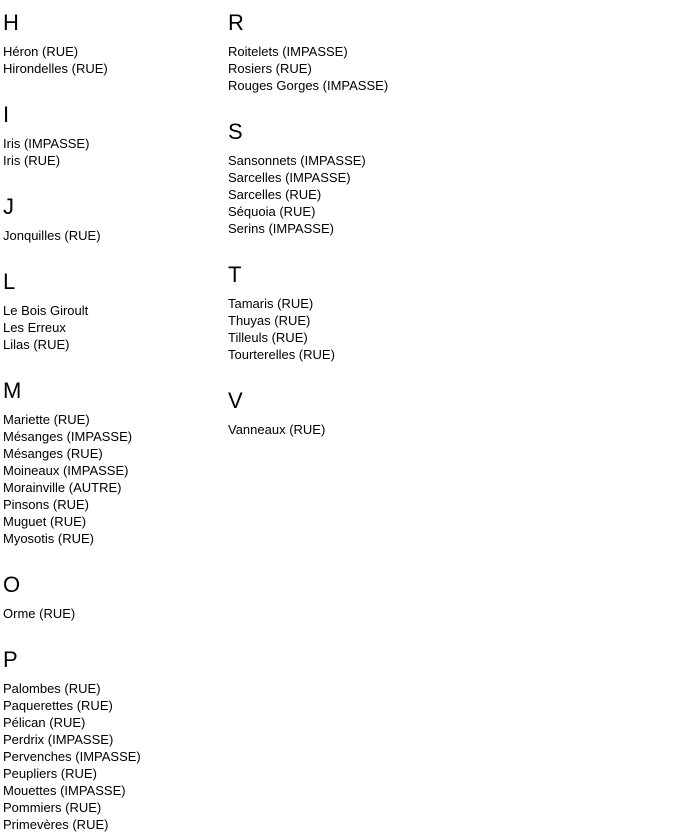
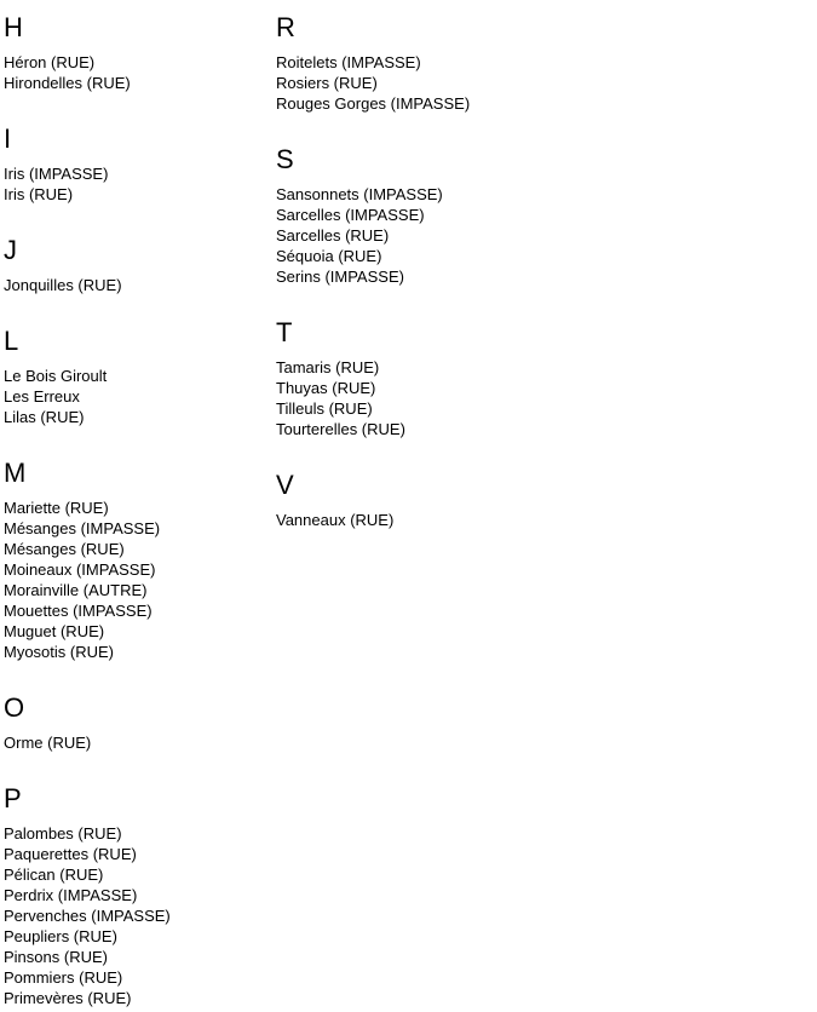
  H
  Héron (RUE)
  Hirondelles (RUE)
  I
  Iris (IMPASSE)
  Iris (RUE)
  J
  Jonquilles (RUE)
  L
  Le Bois Giroult
  Les Erreux
  Lilas (RUE)
  M
  Mariette (RUE)
  Mésanges (IMPASSE)
  Mésanges (RUE)
  Moineaux (IMPASSE)
  Morainville (AUTRE)
- Pinsons (RUE)
+ Mouettes (IMPASSE)
  Muguet (RUE)
  Myosotis (RUE)
  O
  Orme (RUE)
  P
  Palombes (RUE)
  Paquerettes (RUE)
  Pélican (RUE)
  Perdrix (IMPASSE)
  Pervenches (IMPASSE)
  Peupliers (RUE)
- Mouettes (IMPASSE)
+ Pinsons (RUE)
  Pommiers (RUE)
  Primevères (RUE)
  R
  Roitelets (IMPASSE)
  Rosiers (RUE)
  Rouges Gorges (IMPASSE)
  S
  Sansonnets (IMPASSE)
  Sarcelles (IMPASSE)
  Sarcelles (RUE)
  Séquoia (RUE)
  Serins (IMPASSE)
  T
  Tamaris (RUE)
  Thuyas (RUE)
  Tilleuls (RUE)
  Tourterelles (RUE)
  V
  Vanneaux (RUE)
